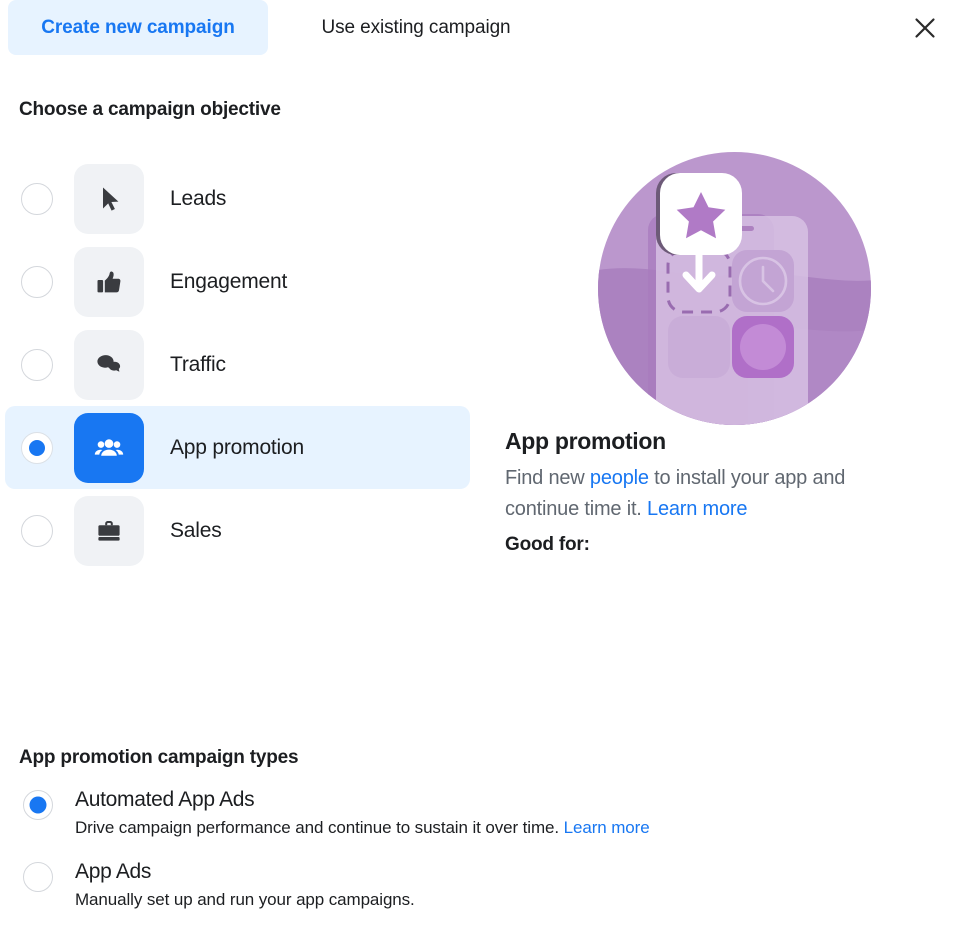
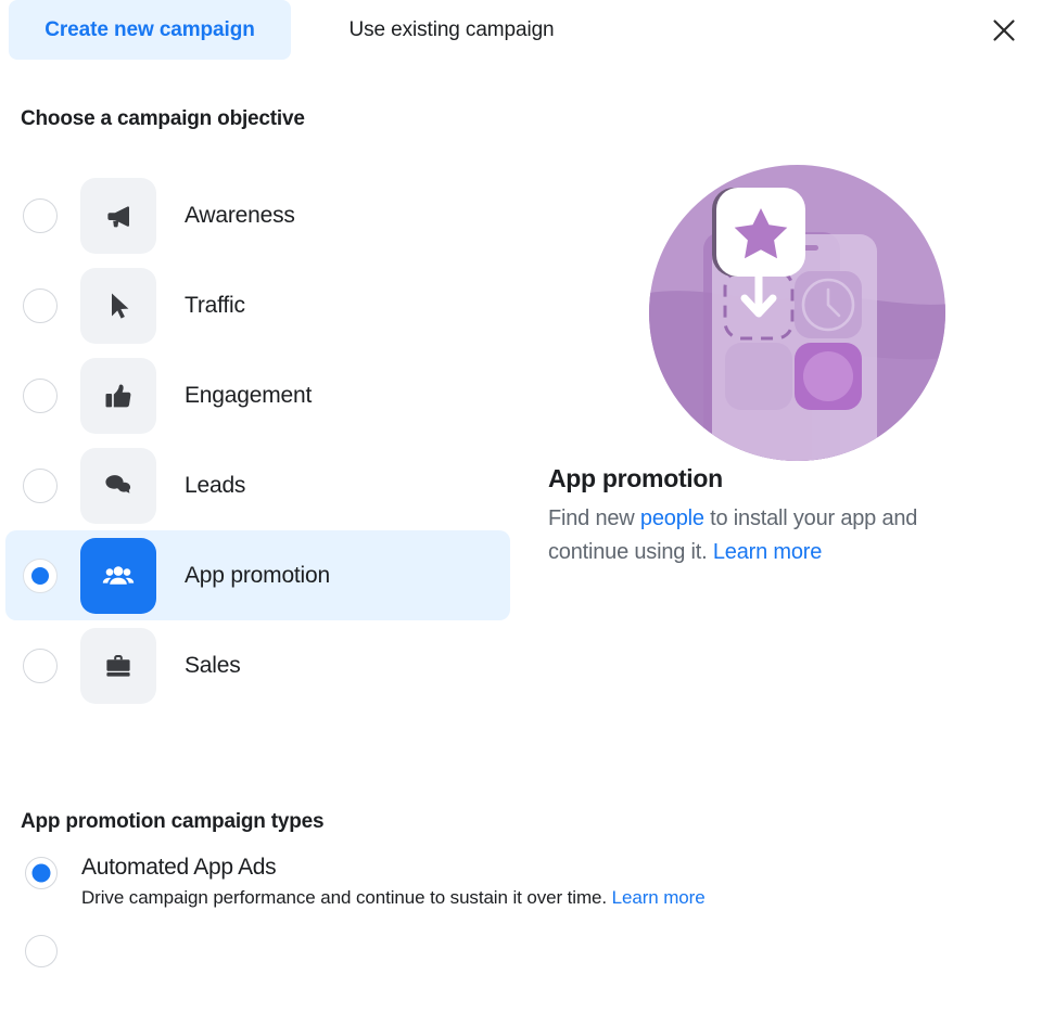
  Create new campaign
  Use existing campaign
  Choose a campaign objective
+ Awareness
- Leads
+ Traffic
  Engagement
- Traffic
+ Leads
  App promotion
  Sales
  App promotion
- Find new people to install your app and continue time it. Learn more
+ Find new people to install your app and continue using it. Learn more
- Good for:
  App promotion campaign types
  Automated App Ads
  Drive campaign performance and continue to sustain it over time. Learn more
- App Ads
- Manually set up and run your app campaigns.
